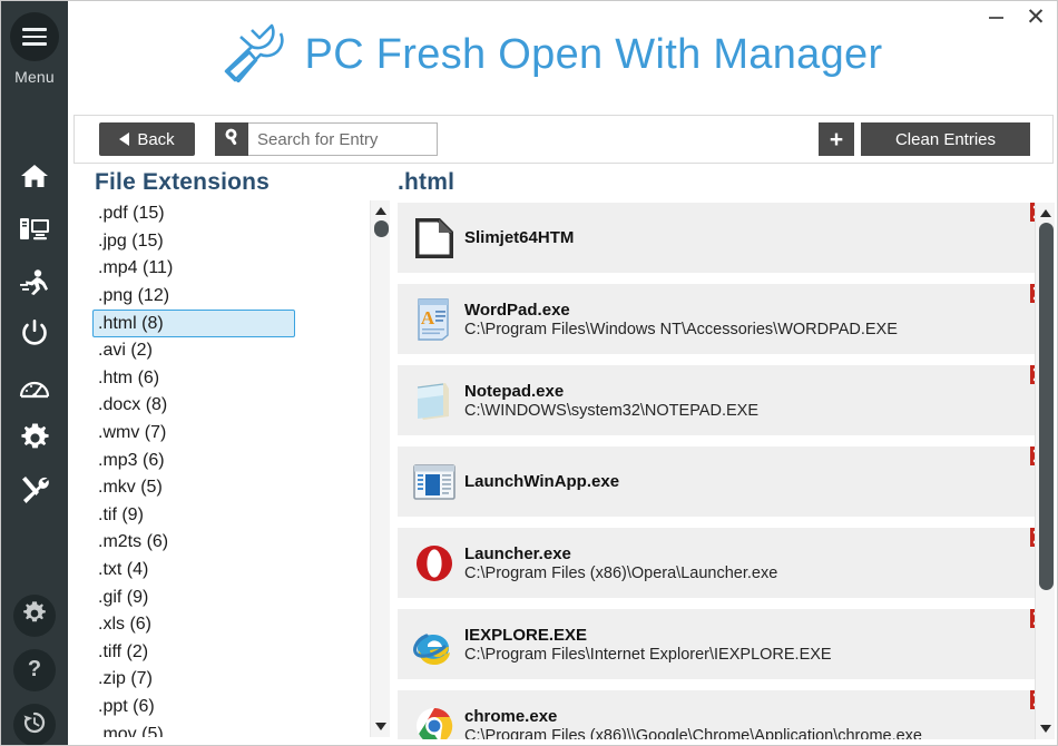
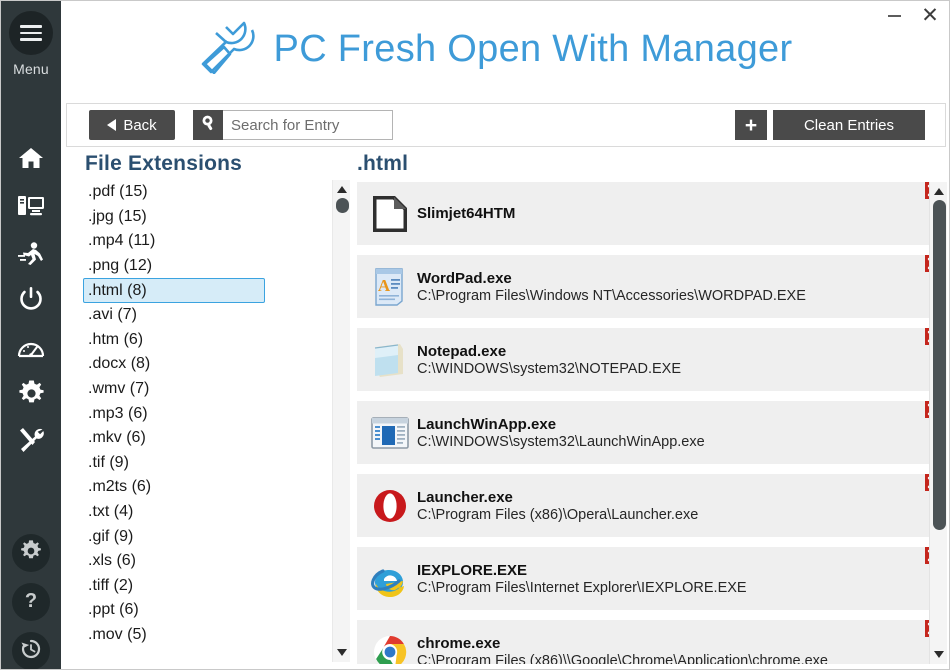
  ✕
  Menu
  ?
  PC Fresh Open With Manager
  Back
  Search for Entry
  +
  Clean Entries
  File Extensions
  .pdf (15)
  .jpg (15)
  .mp4 (11)
  .png (12)
  .html (8)
- .avi (2)
+ .avi (7)
  .htm (6)
  .docx (8)
  .wmv (7)
  .mp3 (6)
- .mkv (5)
+ .mkv (6)
  .tif (9)
  .m2ts (6)
  .txt (4)
  .gif (9)
  .xls (6)
  .tiff (2)
- .zip (7)
  .ppt (6)
  .mov (5)
  .html
  Slimjet64HTM
  A
  WordPad.exe
  C:\Program Files\Windows NT\Accessories\WORDPAD.EXE
  Notepad.exe
  C:\WINDOWS\system32\NOTEPAD.EXE
  LaunchWinApp.exe
+ C:\WINDOWS\system32\LaunchWinApp.exe
  Launcher.exe
  C:\Program Files (x86)\Opera\Launcher.exe
  IEXPLORE.EXE
  C:\Program Files\Internet Explorer\IEXPLORE.EXE
  chrome.exe
  C:\Program Files (x86)\\Google\Chrome\Application\chrome.exe
